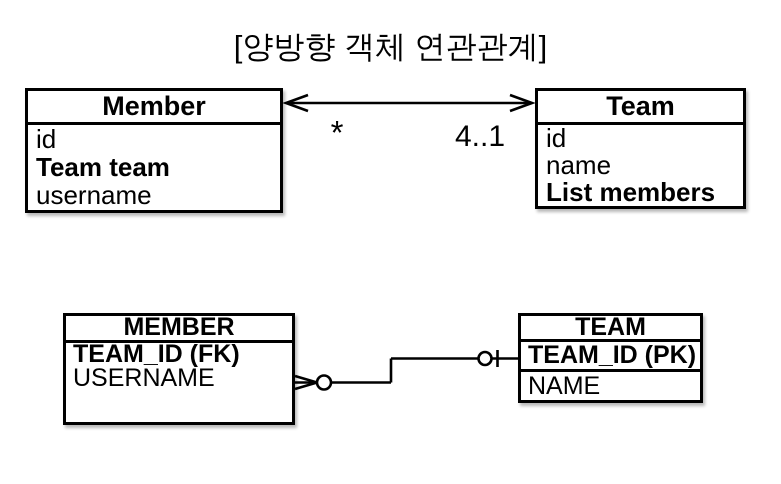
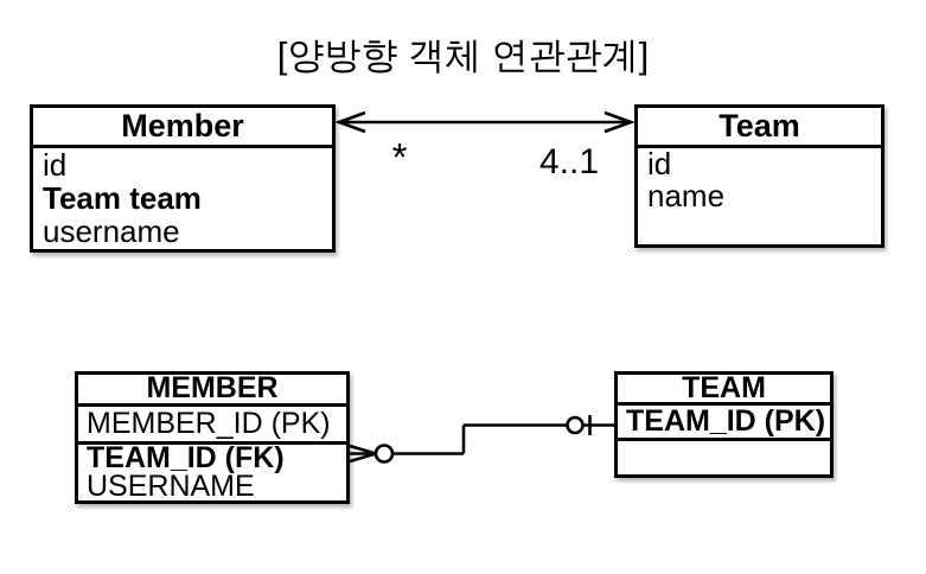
  [양방향 객체 연관관계]
  Member
  id
  Team team
  username
  Team
  id
  name
- List members
  *
  4..1
  MEMBER
+ MEMBER_ID (PK)
  TEAM_ID (FK)
  USERNAME
  TEAM
  TEAM_ID (PK)
- NAME
